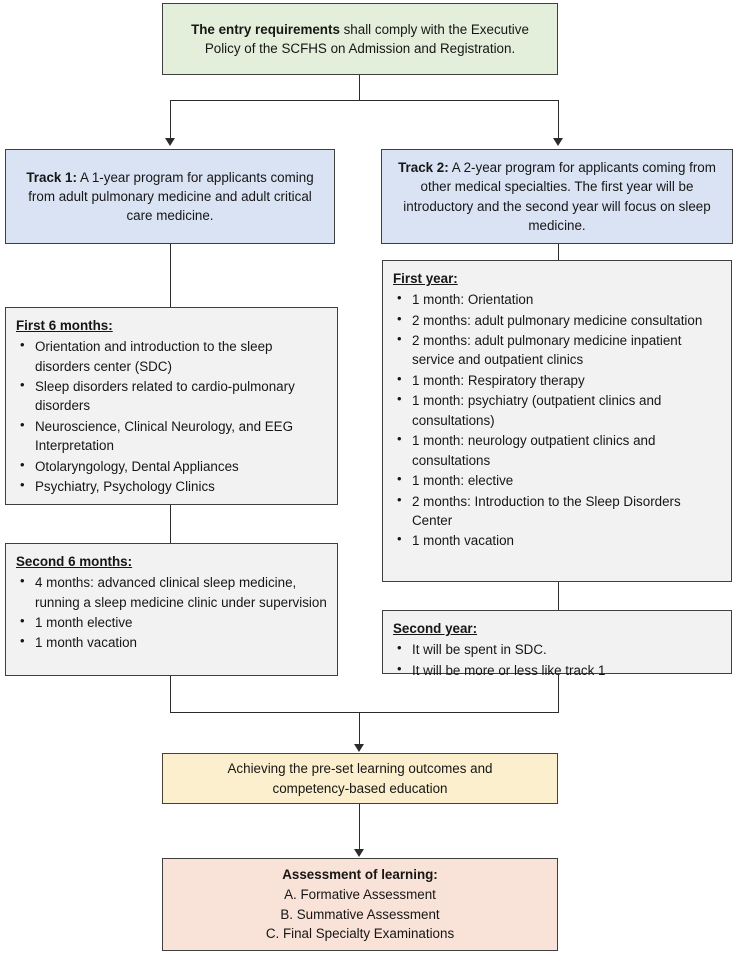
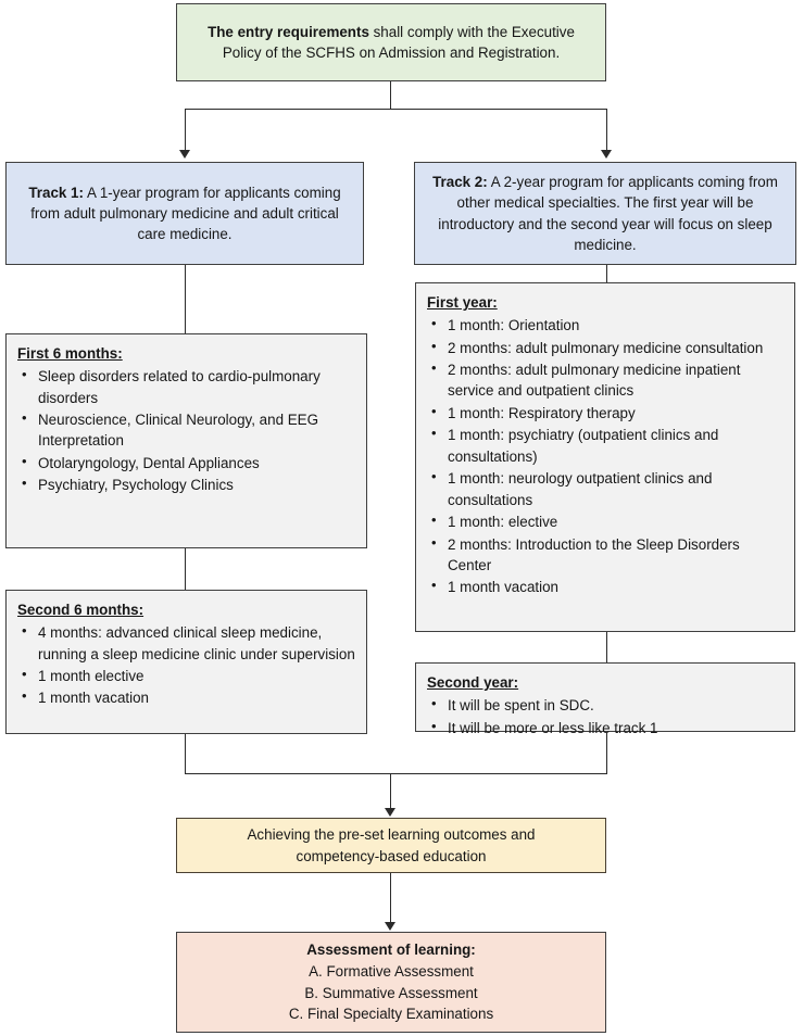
  The entry requirements shall comply with the Executive Policy of the SCFHS on Admission and Registration.
  Track 1: A 1-year program for applicants coming from adult pulmonary medicine and adult critical care medicine.
  Track 2: A 2-year program for applicants coming from other medical specialties. The first year will be introductory and the second year will focus on sleep medicine.
  First 6 months:
- Orientation and introduction to the sleep disorders center (SDC)
  Sleep disorders related to cardio-pulmonary disorders
  Neuroscience, Clinical Neurology, and EEG Interpretation
  Otolaryngology, Dental Appliances
  Psychiatry, Psychology Clinics
  Second 6 months:
  4 months: advanced clinical sleep medicine, running a sleep medicine clinic under supervision
  1 month elective
  1 month vacation
  First year:
  1 month: Orientation
  2 months: adult pulmonary medicine consultation
  2 months: adult pulmonary medicine inpatient service and outpatient clinics
  1 month: Respiratory therapy
  1 month: psychiatry (outpatient clinics and consultations)
  1 month: neurology outpatient clinics and consultations
  1 month: elective
  2 months: Introduction to the Sleep Disorders Center
  1 month vacation
  Second year:
  It will be spent in SDC.
  It will be more or less like track 1
  Achieving the pre-set learning outcomes and
  competency-based education
  Assessment of learning:
  A. Formative Assessment
  B. Summative Assessment
  C. Final Specialty Examinations
